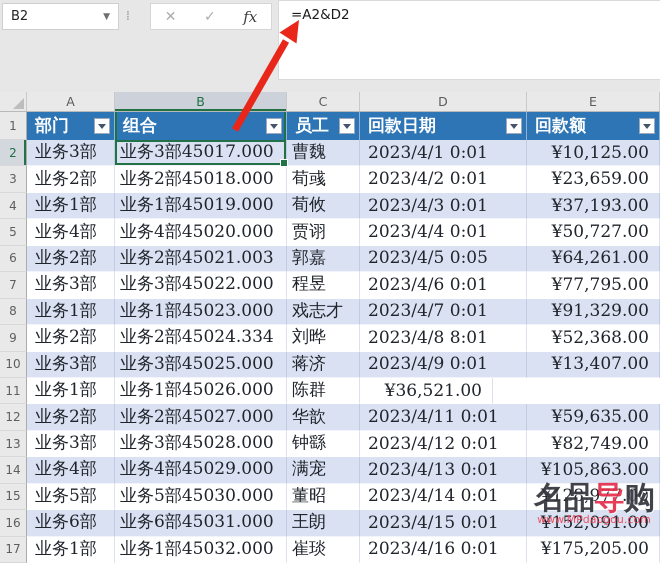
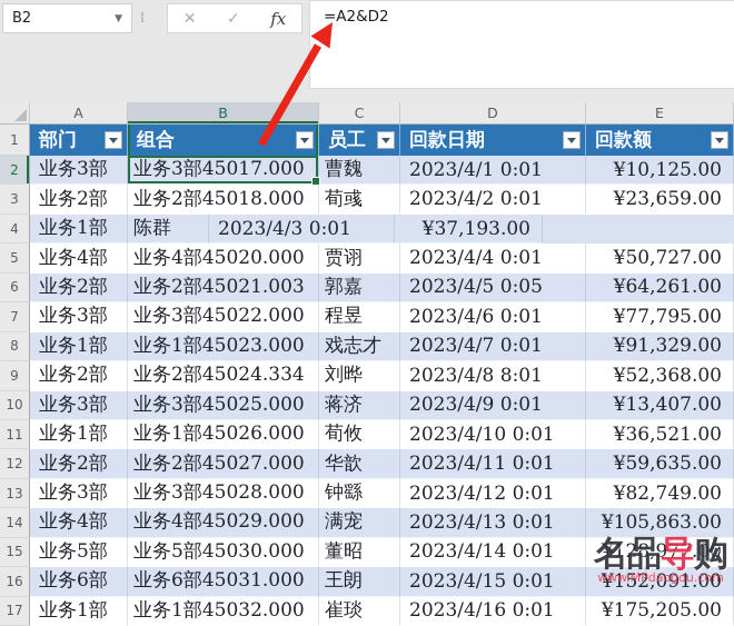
  B2
  ▼
  ⁞
  ✕
  ✓
  fx
  =A2&D2
  A
  B
  C
  D
  E
  1
  部门
  组合
  员工
  回款日期
  回款额
  2
  业务3部
  业务3部45017.000
  曹魏
  2023/4/1 0:01
  ¥10,125.00
  3
  业务2部
  业务2部45018.000
  荀彧
  2023/4/2 0:01
  ¥23,659.00
  4
  业务1部
- 业务1部45019.000
- 荀攸
+ 陈群
  2023/4/3 0:01
  ¥37,193.00
  5
  业务4部
  业务4部45020.000
  贾诩
  2023/4/4 0:01
  ¥50,727.00
  6
  业务2部
  业务2部45021.003
  郭嘉
  2023/4/5 0:05
  ¥64,261.00
  7
  业务3部
  业务3部45022.000
  程昱
  2023/4/6 0:01
  ¥77,795.00
  8
  业务1部
  业务1部45023.000
  戏志才
  2023/4/7 0:01
  ¥91,329.00
  9
  业务2部
  业务2部45024.334
  刘晔
  2023/4/8 8:01
  ¥52,368.00
  10
  业务3部
  业务3部45025.000
  蒋济
  2023/4/9 0:01
  ¥13,407.00
  11
  业务1部
  业务1部45026.000
- 陈群
+ 荀攸
+ 2023/4/10 0:01
  ¥36,521.00
  12
  业务2部
  业务2部45027.000
  华歆
  2023/4/11 0:01
  ¥59,635.00
  13
  业务3部
  业务3部45028.000
  钟繇
  2023/4/12 0:01
  ¥82,749.00
  14
  业务4部
  业务4部45029.000
  满宠
  2023/4/13 0:01
  ¥105,863.00
  15
  业务5部
  业务5部45030.000
  董昭
  2023/4/14 0:01
  ¥128,977.00
  16
  业务6部
  业务6部45031.000
  王朗
  2023/4/15 0:01
  ¥152,091.00
  17
  业务1部
  业务1部45032.000
  崔琰
  2023/4/16 0:01
  ¥175,205.00
  名品导购
  www.MPdaogou.com
